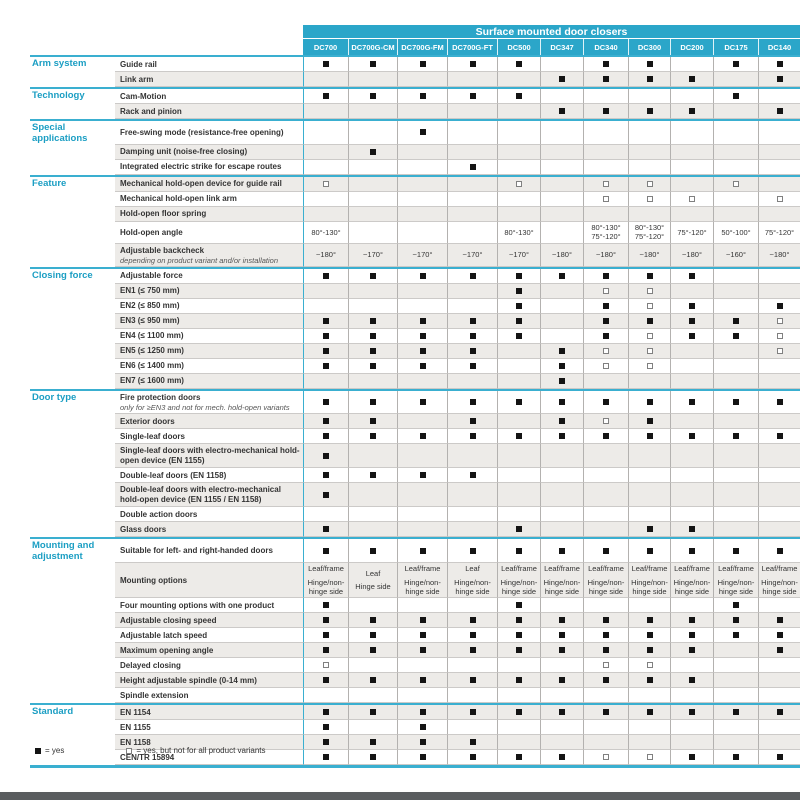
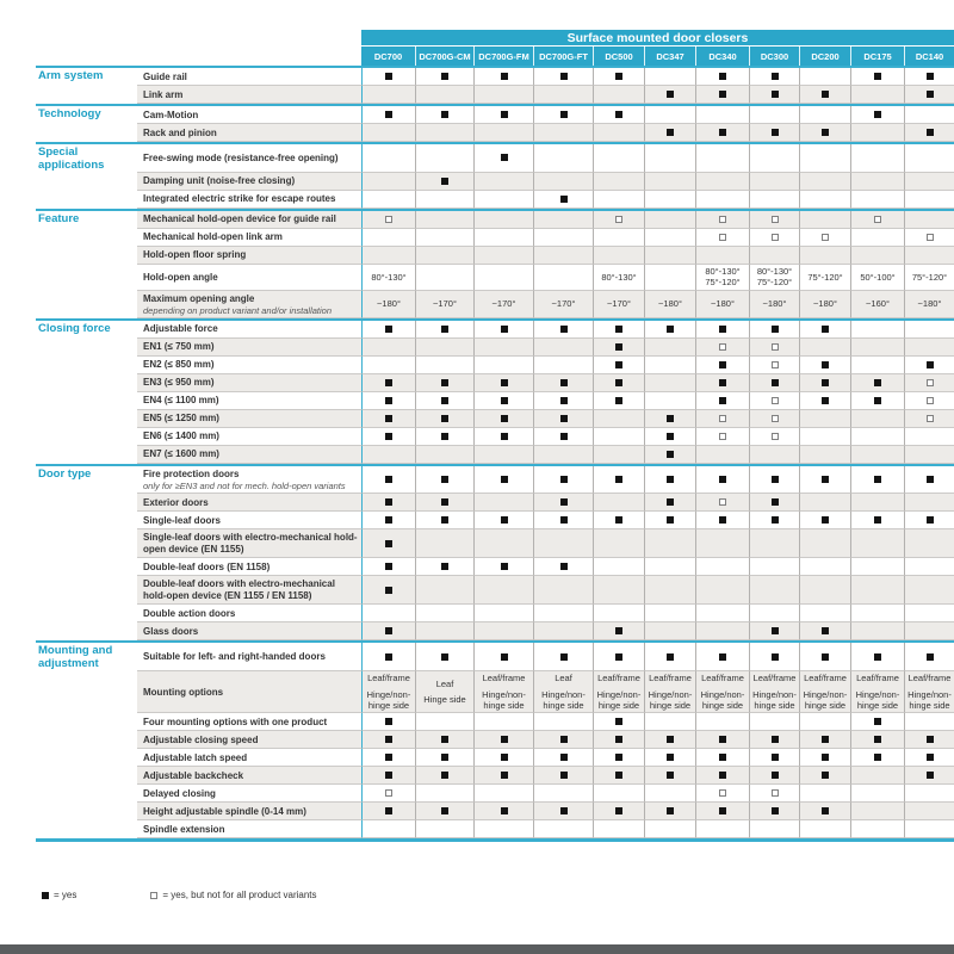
  Surface mounted door closers
  DC700
  DC700G-CM
  DC700G-FM
  DC700G-FT
  DC500
  DC347
  DC340
  DC300
  DC200
  DC175
  DC140
  Arm system
  Guide rail
  Link arm
  Technology
  Cam-Motion
  Rack and pinion
  Special applications
  Free-swing mode (resistance-free opening)
  Damping unit (noise-free closing)
  Integrated electric strike for escape routes
  Feature
  Mechanical hold-open device for guide rail
  Mechanical hold-open link arm
  Hold-open floor spring
  Hold-open angle
  80°-130°
  80°-130°
  80°-130°
  75°-120°
  80°-130°
  75°-120°
  75°-120°
  50°-100°
  75°-120°
- Adjustable backcheck
+ Maximum opening angle
  depending on product variant and/or installation
  ~180°
  ~170°
  ~170°
  ~170°
  ~170°
  ~180°
  ~180°
  ~180°
  ~180°
  ~160°
  ~180°
  Closing force
  Adjustable force
  EN1 (≤ 750 mm)
  EN2 (≤ 850 mm)
  EN3 (≤ 950 mm)
  EN4 (≤ 1100 mm)
  EN5 (≤ 1250 mm)
  EN6 (≤ 1400 mm)
  EN7 (≤ 1600 mm)
  Door type
  Fire protection doors
  only for ≥EN3 and not for mech. hold-open variants
  Exterior doors
  Single-leaf doors
  Single-leaf doors with electro-mechanical hold-open device (EN 1155)
  Double-leaf doors (EN 1158)
  Double-leaf doors with electro-mechanical hold-open device (EN 1155 / EN 1158)
  Double action doors
  Glass doors
  Mounting and adjustment
  Suitable for left- and right-handed doors
  Mounting options
  Leaf/frame
  Hinge/non-hinge side
  Leaf
  Hinge side
  Leaf/frame
  Hinge/non-hinge side
  Leaf
  Hinge/non-hinge side
  Leaf/frame
  Hinge/non-hinge side
  Leaf/frame
  Hinge/non-hinge side
  Leaf/frame
  Hinge/non-hinge side
  Leaf/frame
  Hinge/non-hinge side
  Leaf/frame
  Hinge/non-hinge side
  Leaf/frame
  Hinge/non-hinge side
  Leaf/frame
  Hinge/non-hinge side
  Four mounting options with one product
  Adjustable closing speed
  Adjustable latch speed
- Maximum opening angle
+ Adjustable backcheck
  Delayed closing
  Height adjustable spindle (0-14 mm)
  Spindle extension
- Standard
- EN 1154
- EN 1155
- EN 1158
- CEN/TR 15894
  = yes
  = yes, but not for all product variants
